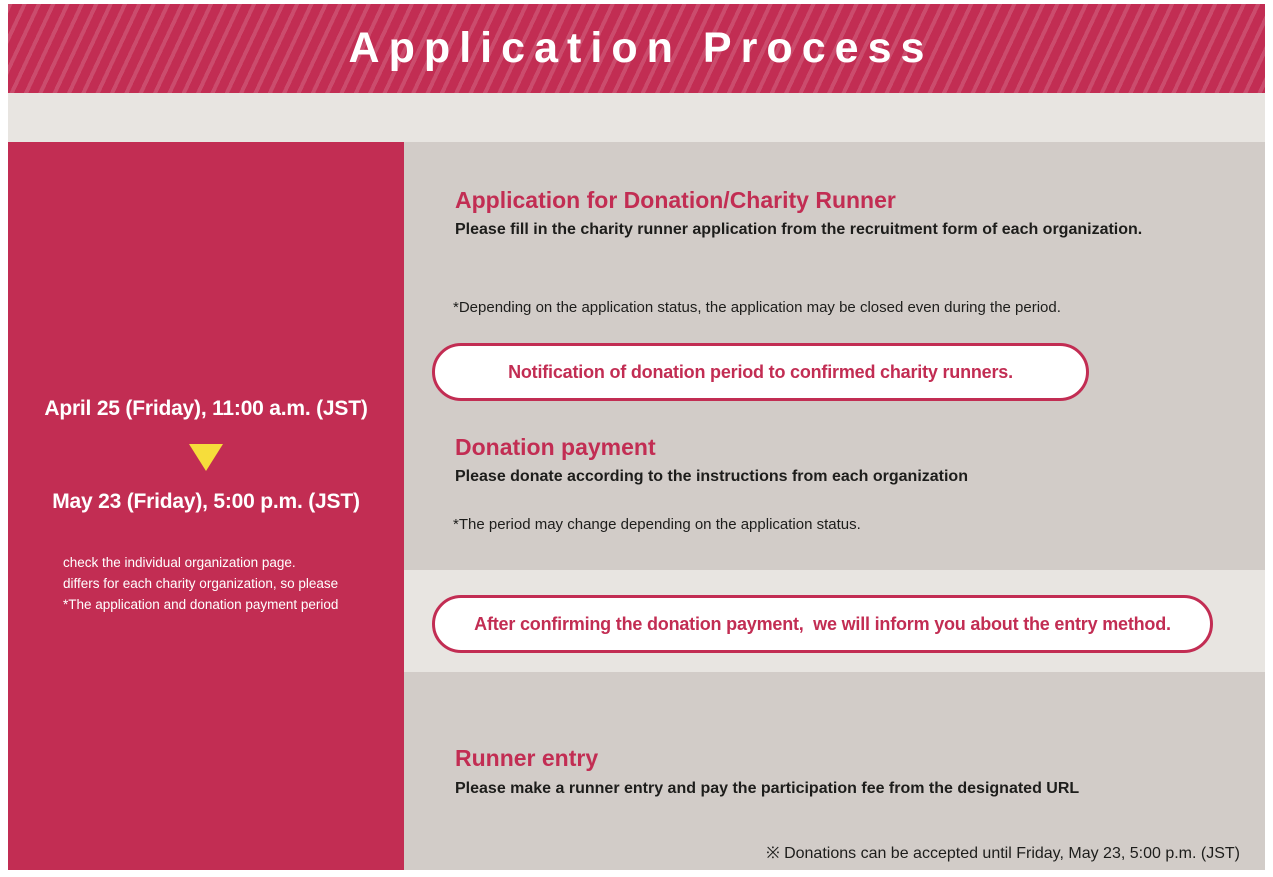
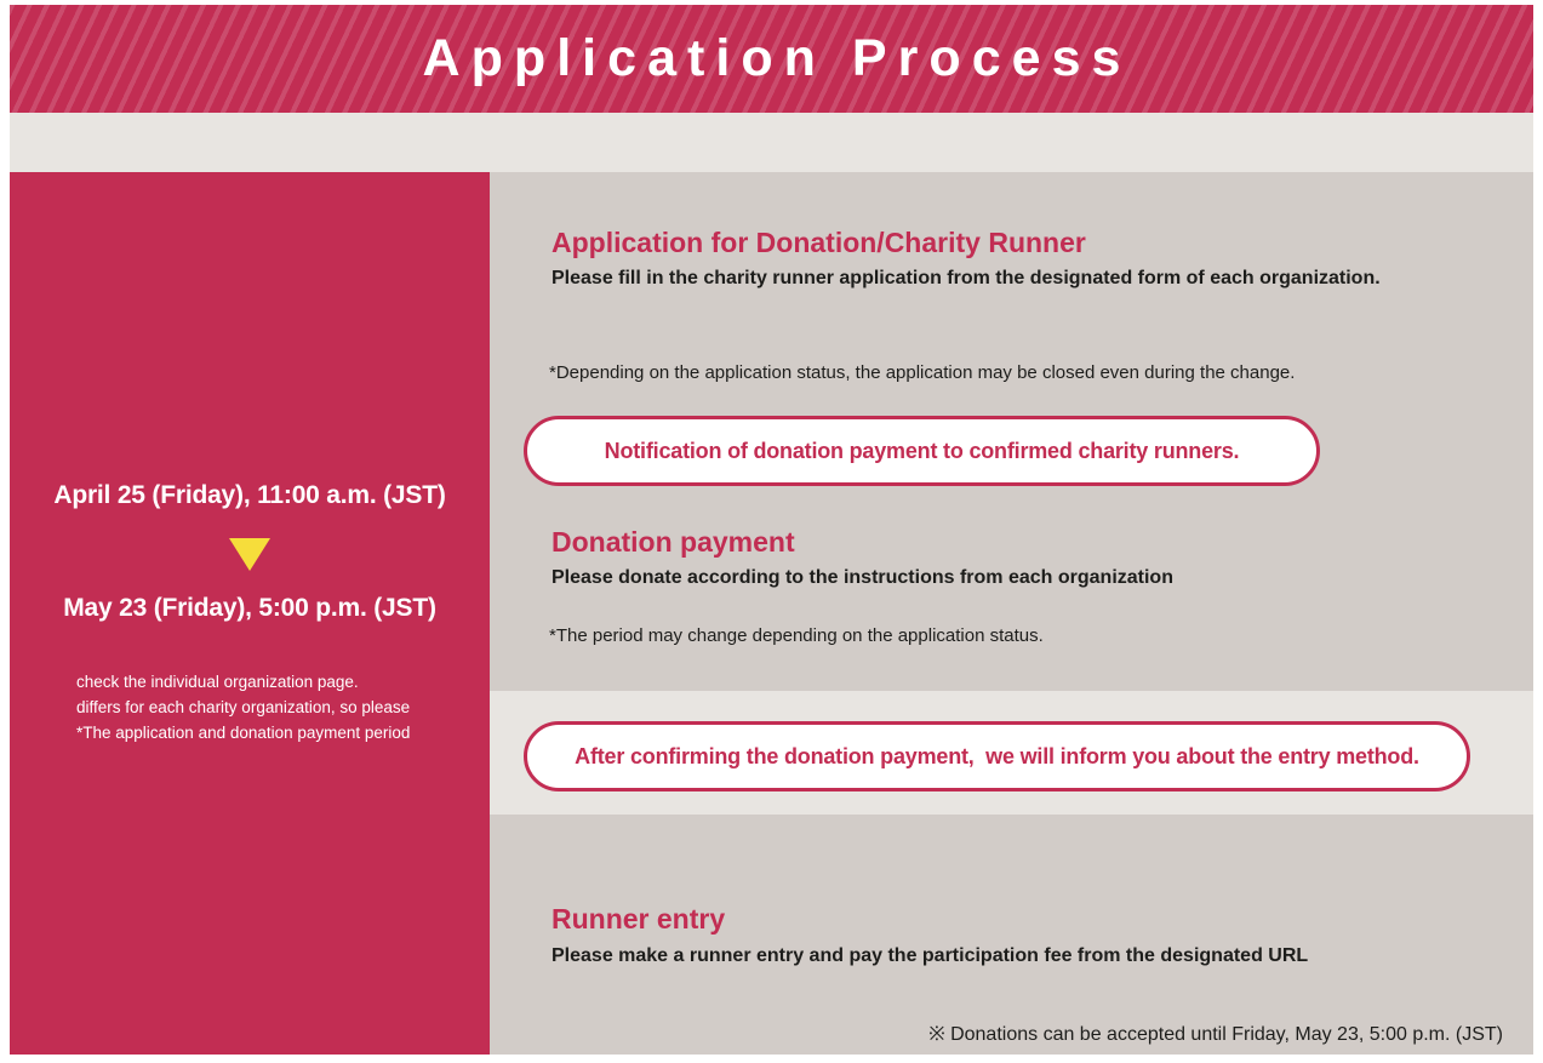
  Application Process
  April 25 (Friday), 11:00 a.m. (JST)
  May 23 (Friday), 5:00 p.m. (JST)
  check the individual organization page.
  differs for each charity organization, so please
  *The application and donation payment period
  Application for Donation/Charity Runner
- Please fill in the charity runner application from the recruitment form of each organization.
+ Please fill in the charity runner application from the designated form of each organization.
- *Depending on the application status, the application may be closed even during the period.
+ *Depending on the application status, the application may be closed even during the change.
- Notification of donation period to confirmed charity runners.
+ Notification of donation payment to confirmed charity runners.
  Donation payment
  Please donate according to the instructions from each organization
  *The period may change depending on the application status.
  After confirming the donation payment, we will inform you about the entry method.
  Runner entry
  Please make a runner entry and pay the participation fee from the designated URL
  ※ Donations can be accepted until Friday, May 23, 5:00 p.m. (JST)
